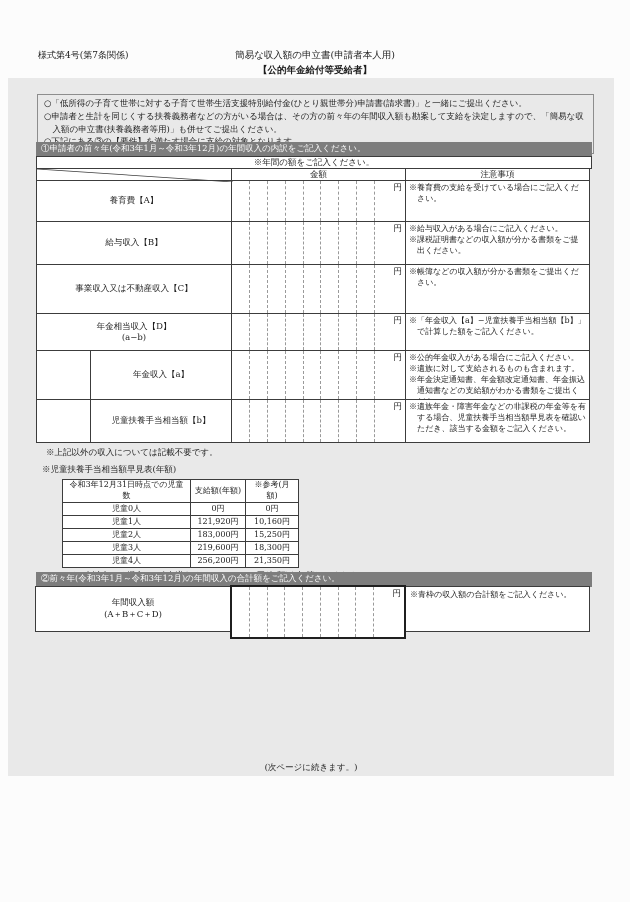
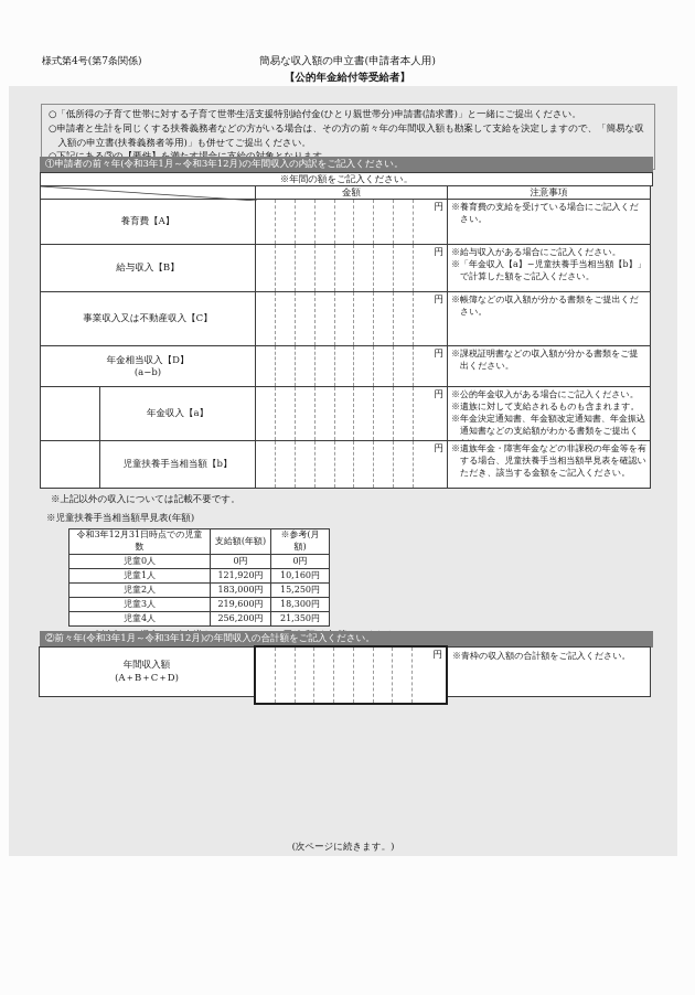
  様式第4号(第7条関係)
  簡易な収入額の申立書(申請者本人用)
  【公的年金給付等受給者】
  ○「低所得の子育て世帯に対する子育て世帯生活支援特別給付金(ひとり親世帯分)申請書(請求書)」と一緒にご提出ください。
  ○申請者と生計を同じくする扶養義務者などの方がいる場合は、その方の前々年の年間収入額も勘案して支給を決定しますので、「簡易な収入額の申立書(扶養義務者等用)」も併せてご提出ください。
  ①申請者の前々年(令和3年1月～令和3年12月)の年間収入の内訳をご記入ください。
  ※年間の額をご記入ください。
  金額
  注意事項
  養育費【A】
  円
  ※養育費の支給を受けている場合にご記入ください。
  給与収入【B】
  円
  ※給与収入がある場合にご記入ください。
- ※課税証明書などの収入額が分かる書類をご提出ください。
+ ※「年金収入【a】−児童扶養手当相当額【b】」で計算した額をご記入ください。
  事業収入又は不動産収入【C】
  円
  ※帳簿などの収入額が分かる書類をご提出ください。
  年金相当収入【D】
  (a−b)
  円
- ※「年金収入【a】−児童扶養手当相当額【b】」で計算した額をご記入ください。
+ ※課税証明書などの収入額が分かる書類をご提出ください。
  年金収入【a】
  円
  ※公的年金収入がある場合にご記入ください。
  ※遺族に対して支給されるものも含まれます。
  ※年金決定通知書、年金額改定通知書、年金振込通知書などの支給額がわかる書類をご提出く
  児童扶養手当相当額【b】
  円
  ※遺族年金・障害年金などの非課税の年金等を有する場合、児童扶養手当相当額早見表を確認いただき、該当する金額をご記入ください。
  ※上記以外の収入については記載不要です。
  ※児童扶養手当相当額早見表(年額)
  令和3年12月31日時点での児童数	支給額(年額)	※参考(月額)
  児童0人	0円	0円
  児童1人	121,920円	10,160円
  児童2人	183,000円	15,250円
  児童3人	219,600円	18,300円
  児童4人	256,200円	21,350円
  ②前々年(令和3年1月～令和3年12月)の年間収入の合計額をご記入ください。
  年間収入額
  (A＋B＋C＋D)
  円
  ※青枠の収入額の合計額をご記入ください。
  (次ページに続きます。)
